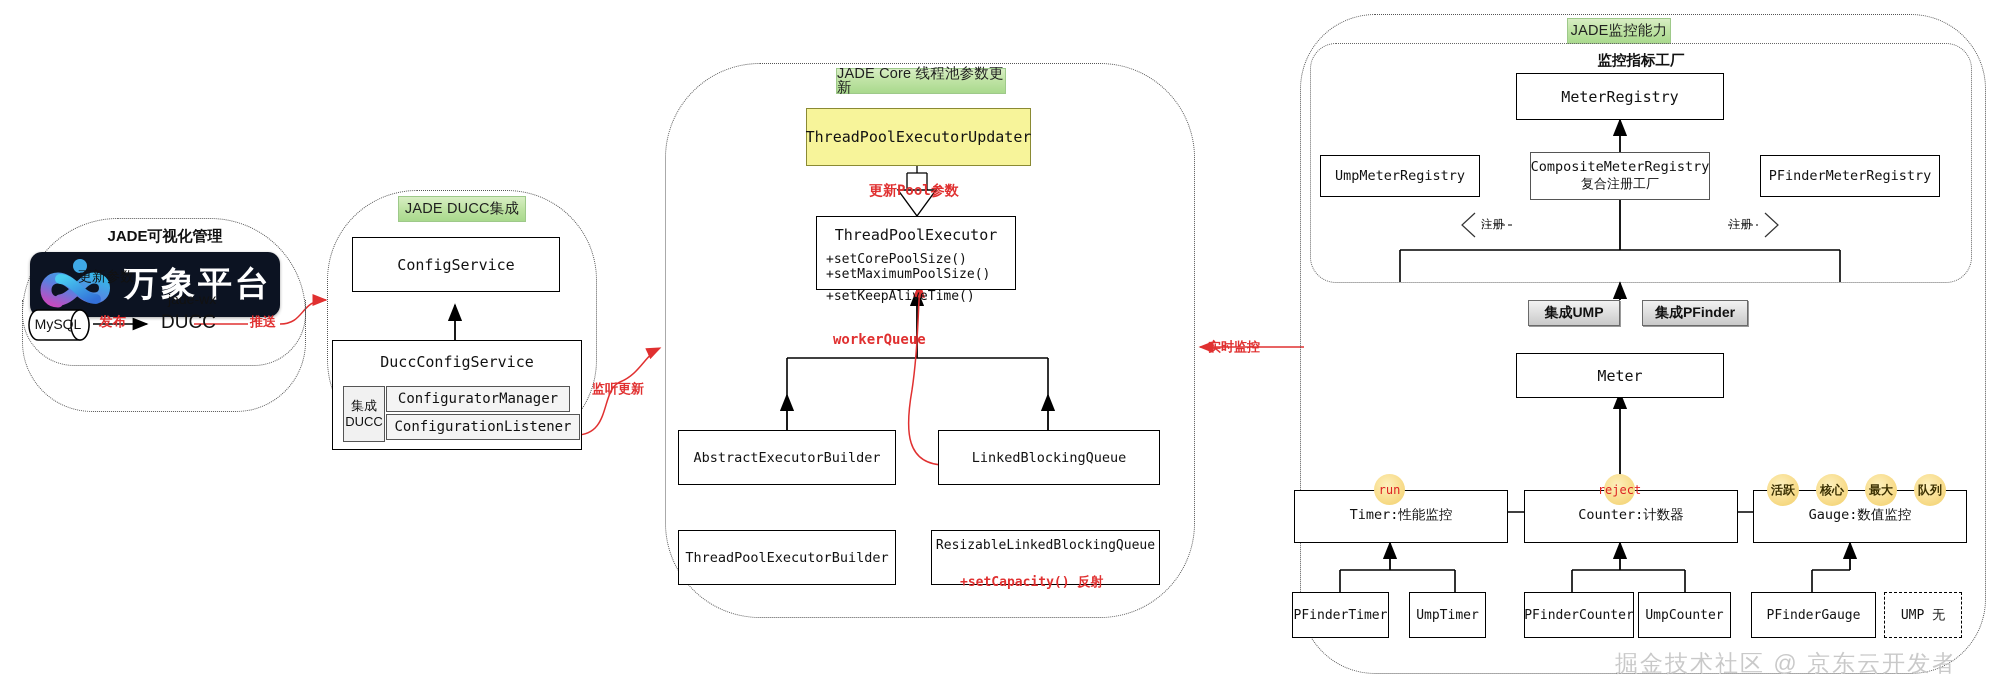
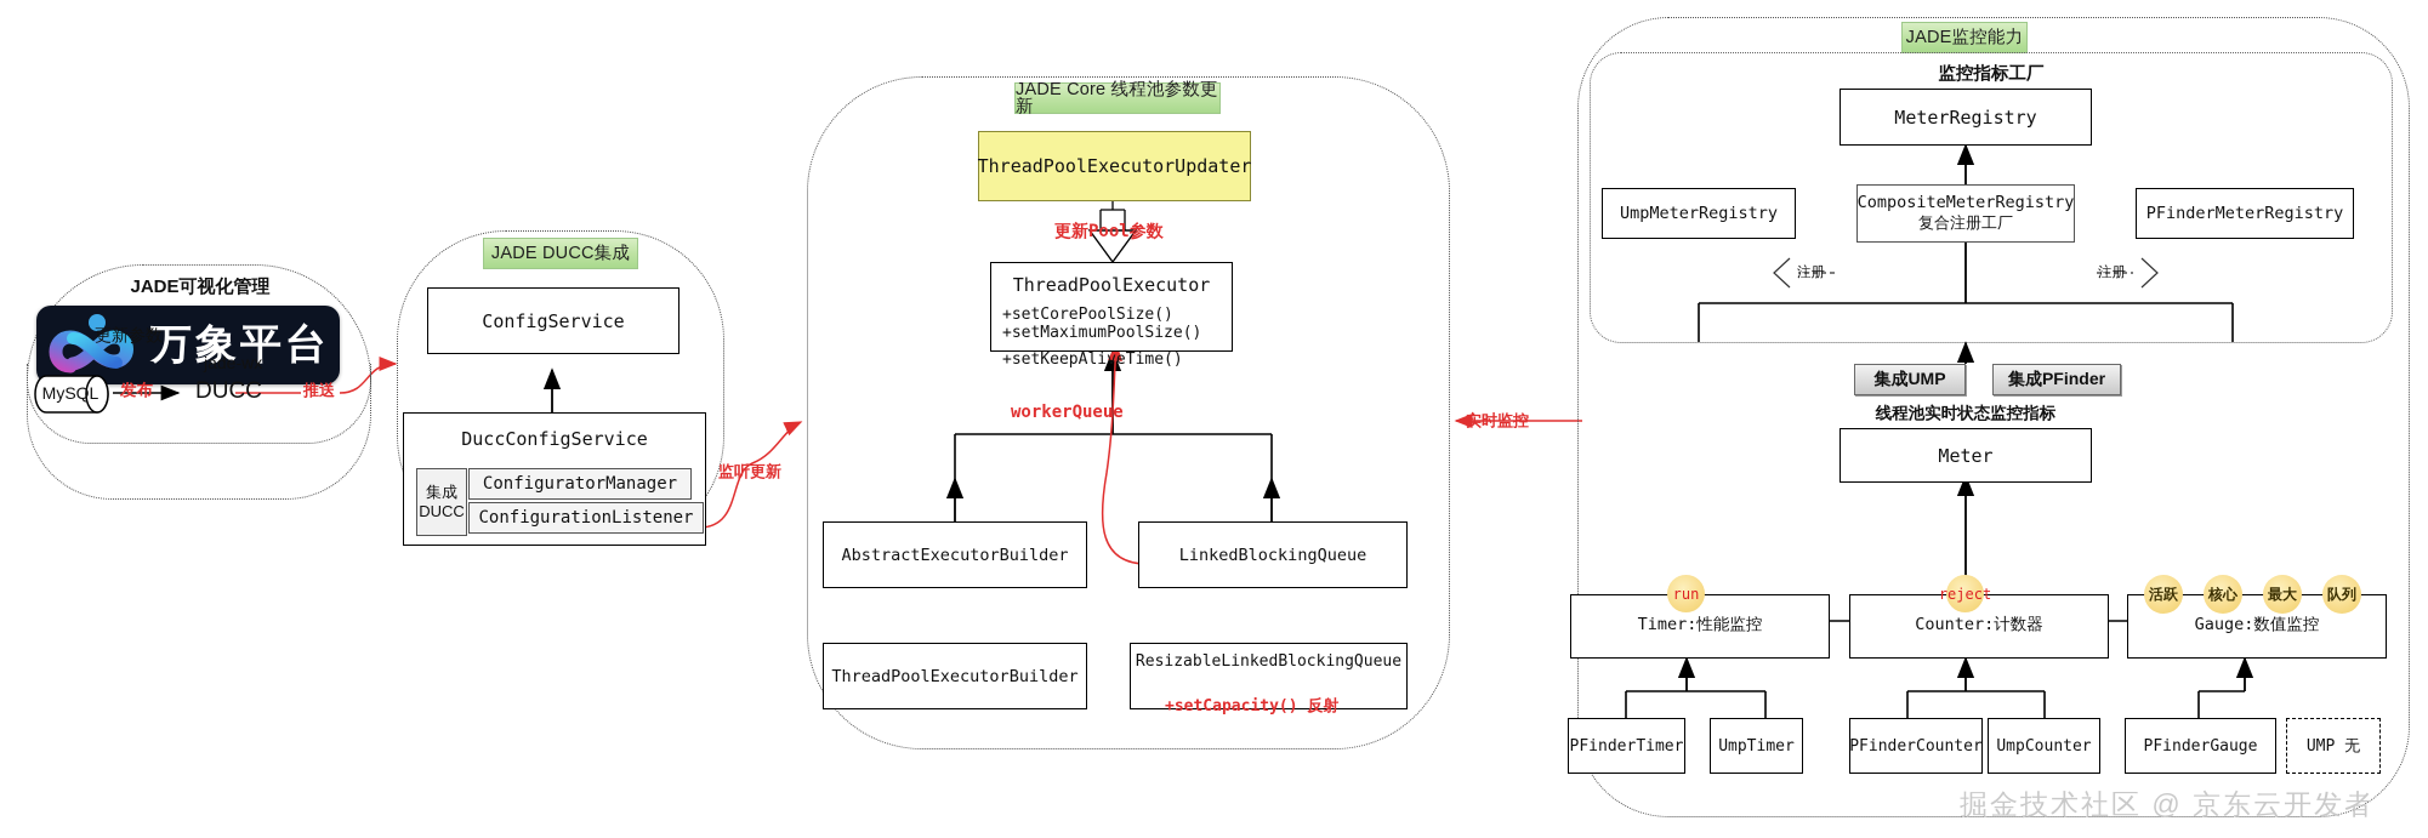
  JADE可视化管理
  万象平台
  更新参数
  MySQL
  发布
  jade-wx
  DUCC
  推送
  JADE DUCC集成
  ConfigService
  DuccConfigService
  集成
  DUCC
  ConfiguratorManager
  ConfigurationListener
  监听更新
  JADE Core 线程池参数更新
  ThreadPoolExecutorUpdater
  更新Pool参数
  ThreadPoolExecutor
  +setCorePoolSize()
  +setMaximumPoolSize()
  +setKeepAliveTime()
  workerQueue
  AbstractExecutorBuilder
  LinkedBlockingQueue
  ThreadPoolExecutorBuilder
  ResizableLinkedBlockingQueue
  +setCapacity() 反射
  实时监控
  JADE监控能力
  监控指标工厂
  MeterRegistry
  UmpMeterRegistry
  CompositeMeterRegistry
  复合注册工厂
  PFinderMeterRegistry
  注册
  注册
  集成UMP
  集成PFinder
+ 线程池实时状态监控指标
  Meter
  Timer:性能监控
  run
  Counter:计数器
  reject
  Gauge:数值监控
  活跃
  核心
  最大
  队列
  PFinderTimer
  UmpTimer
  PFinderCounter
  UmpCounter
  PFinderGauge
  UMP 无
  掘金技术社区 @ 京东云开发者
